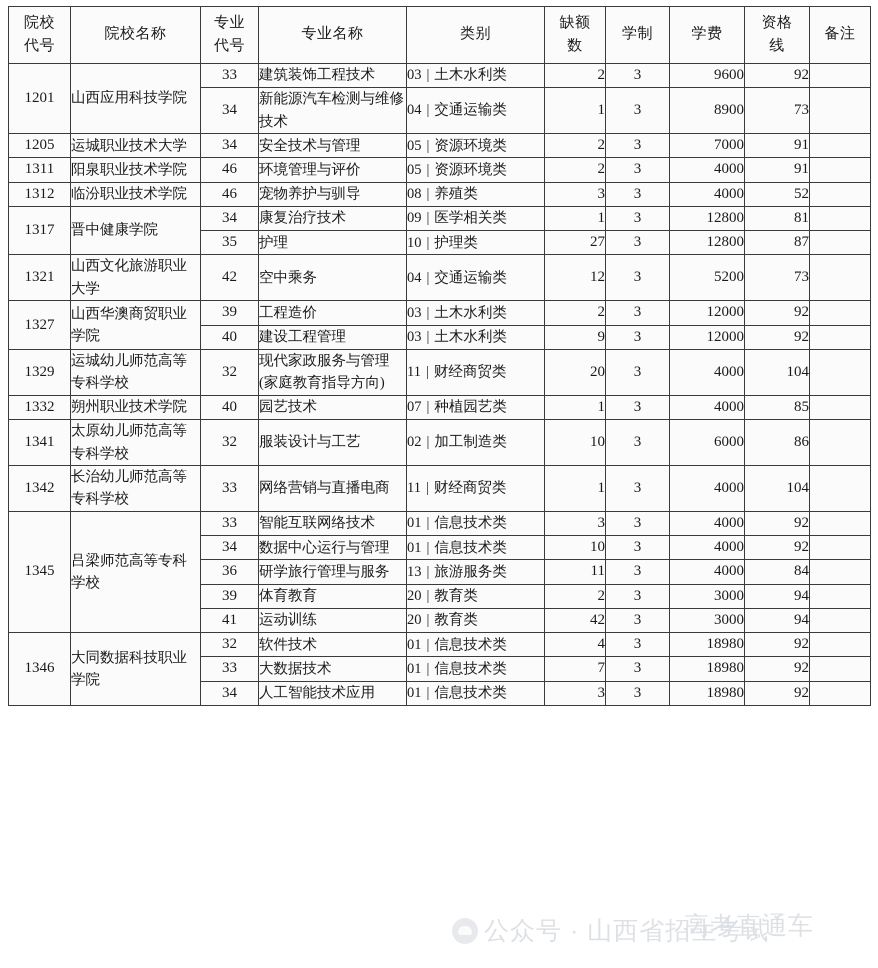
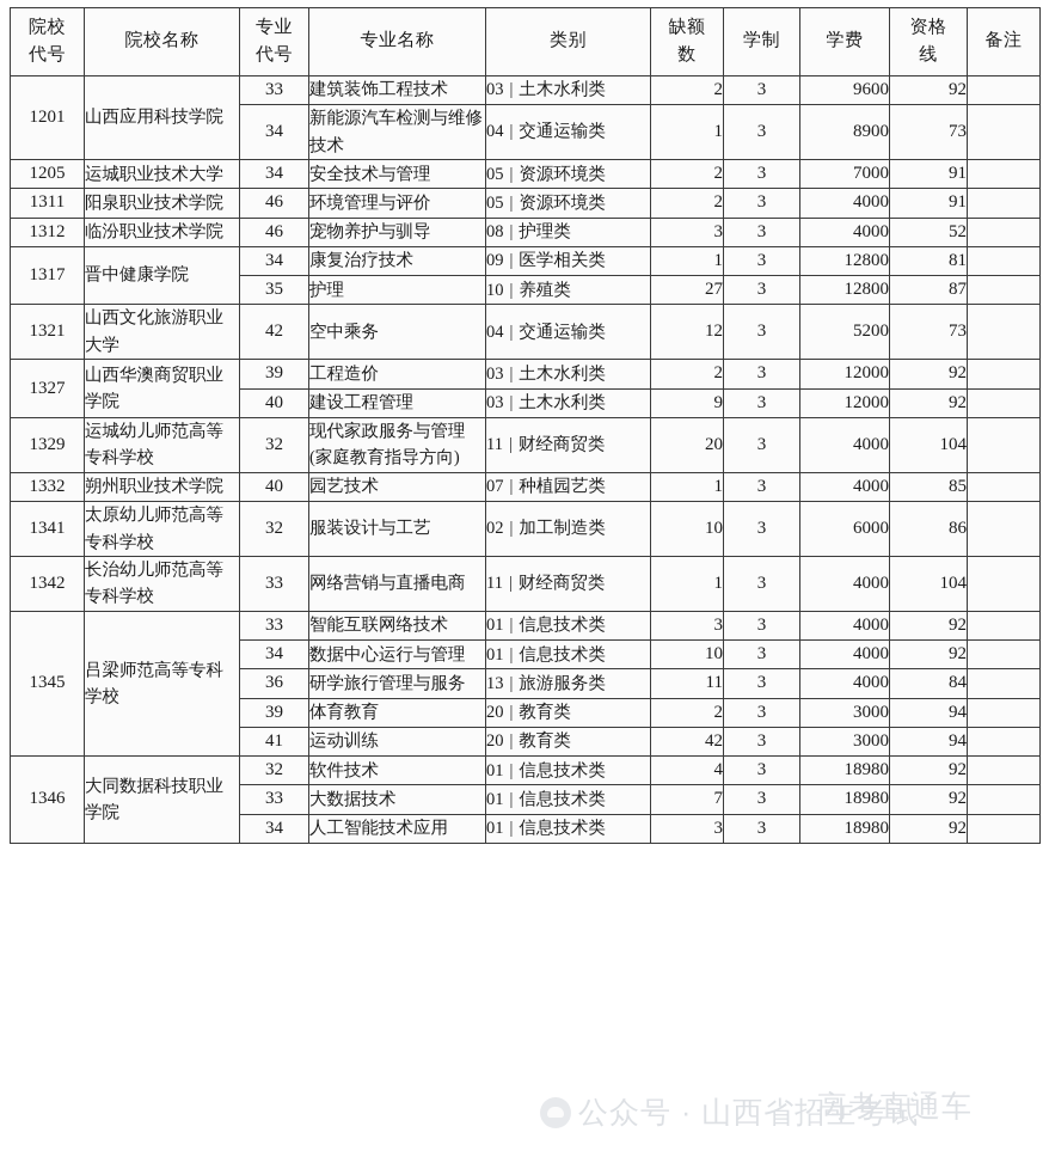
  院校代号	院校名称	专业代号	专业名称	类别	缺额数	学制	学费	资格线	备注
  1201	山西应用科技学院	33	建筑装饰工程技术	03 | 土木水利类	2	3	9600	92
  34	新能源汽车检测与维修技术	04 | 交通运输类	1	3	8900	73
  1205	运城职业技术大学	34	安全技术与管理	05 | 资源环境类	2	3	7000	91
  1311	阳泉职业技术学院	46	环境管理与评价	05 | 资源环境类	2	3	4000	91
- 1312	临汾职业技术学院	46	宠物养护与驯导	08 | 养殖类	3	3	4000	52
+ 1312	临汾职业技术学院	46	宠物养护与驯导	08 | 护理类	3	3	4000	52
  1317	晋中健康学院	34	康复治疗技术	09 | 医学相关类	1	3	12800	81
- 35	护理	10 | 护理类	27	3	12800	87
+ 35	护理	10 | 养殖类	27	3	12800	87
  1321	山西文化旅游职业大学	42	空中乘务	04 | 交通运输类	12	3	5200	73
  1327	山西华澳商贸职业学院	39	工程造价	03 | 土木水利类	2	3	12000	92
  40	建设工程管理	03 | 土木水利类	9	3	12000	92
  1329	运城幼儿师范高等专科学校	32	现代家政服务与管理(家庭教育指导方向)	11 | 财经商贸类	20	3	4000	104
  1332	朔州职业技术学院	40	园艺技术	07 | 种植园艺类	1	3	4000	85
  1341	太原幼儿师范高等专科学校	32	服装设计与工艺	02 | 加工制造类	10	3	6000	86
  1342	长治幼儿师范高等专科学校	33	网络营销与直播电商	11 | 财经商贸类	1	3	4000	104
  1345	吕梁师范高等专科学校	33	智能互联网络技术	01 | 信息技术类	3	3	4000	92
  34	数据中心运行与管理	01 | 信息技术类	10	3	4000	92
  36	研学旅行管理与服务	13 | 旅游服务类	11	3	4000	84
  39	体育教育	20 | 教育类	2	3	3000	94
  41	运动训练	20 | 教育类	42	3	3000	94
  1346	大同数据科技职业学院	32	软件技术	01 | 信息技术类	4	3	18980	92
  33	大数据技术	01 | 信息技术类	7	3	18980	92
  34	人工智能技术应用	01 | 信息技术类	3	3	18980	92
  公众号 · 山西省招生考试
  高考直通车
